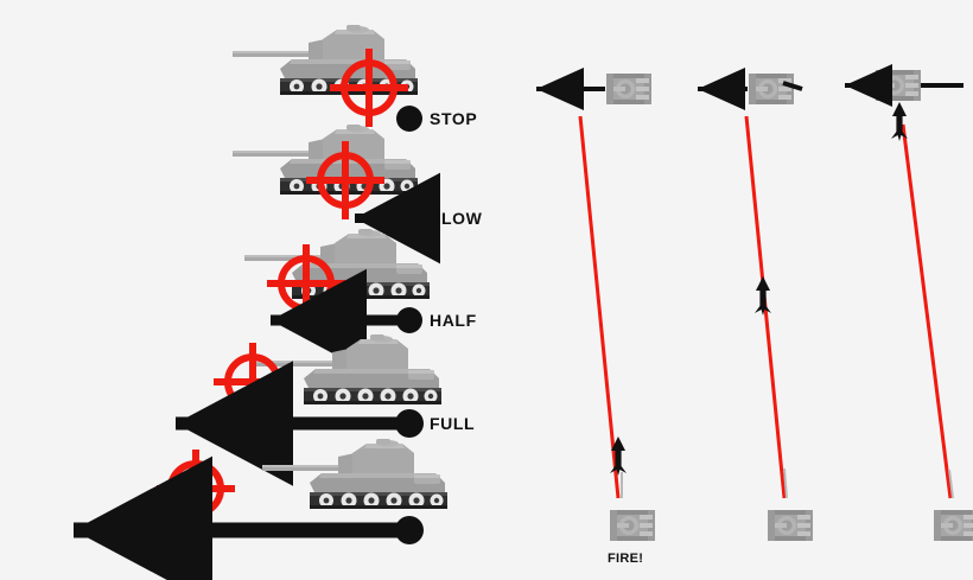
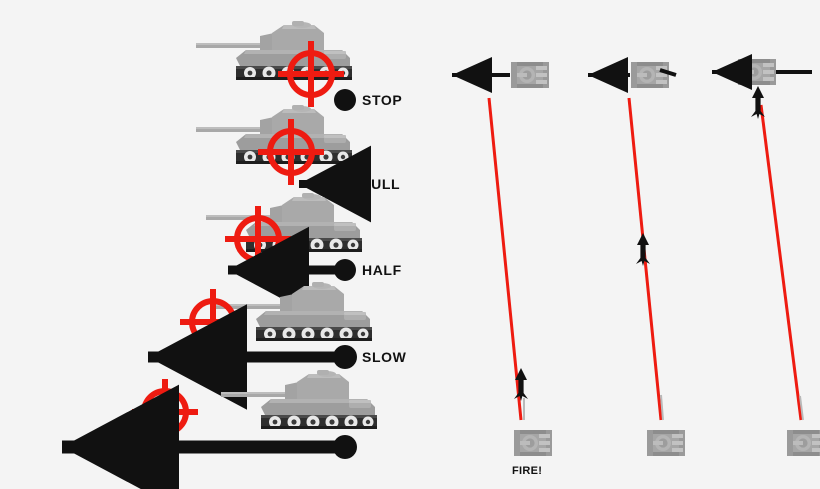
  STOP
- SLOW
+ FULL
  HALF
- FULL
+ SLOW
  FIRE!
